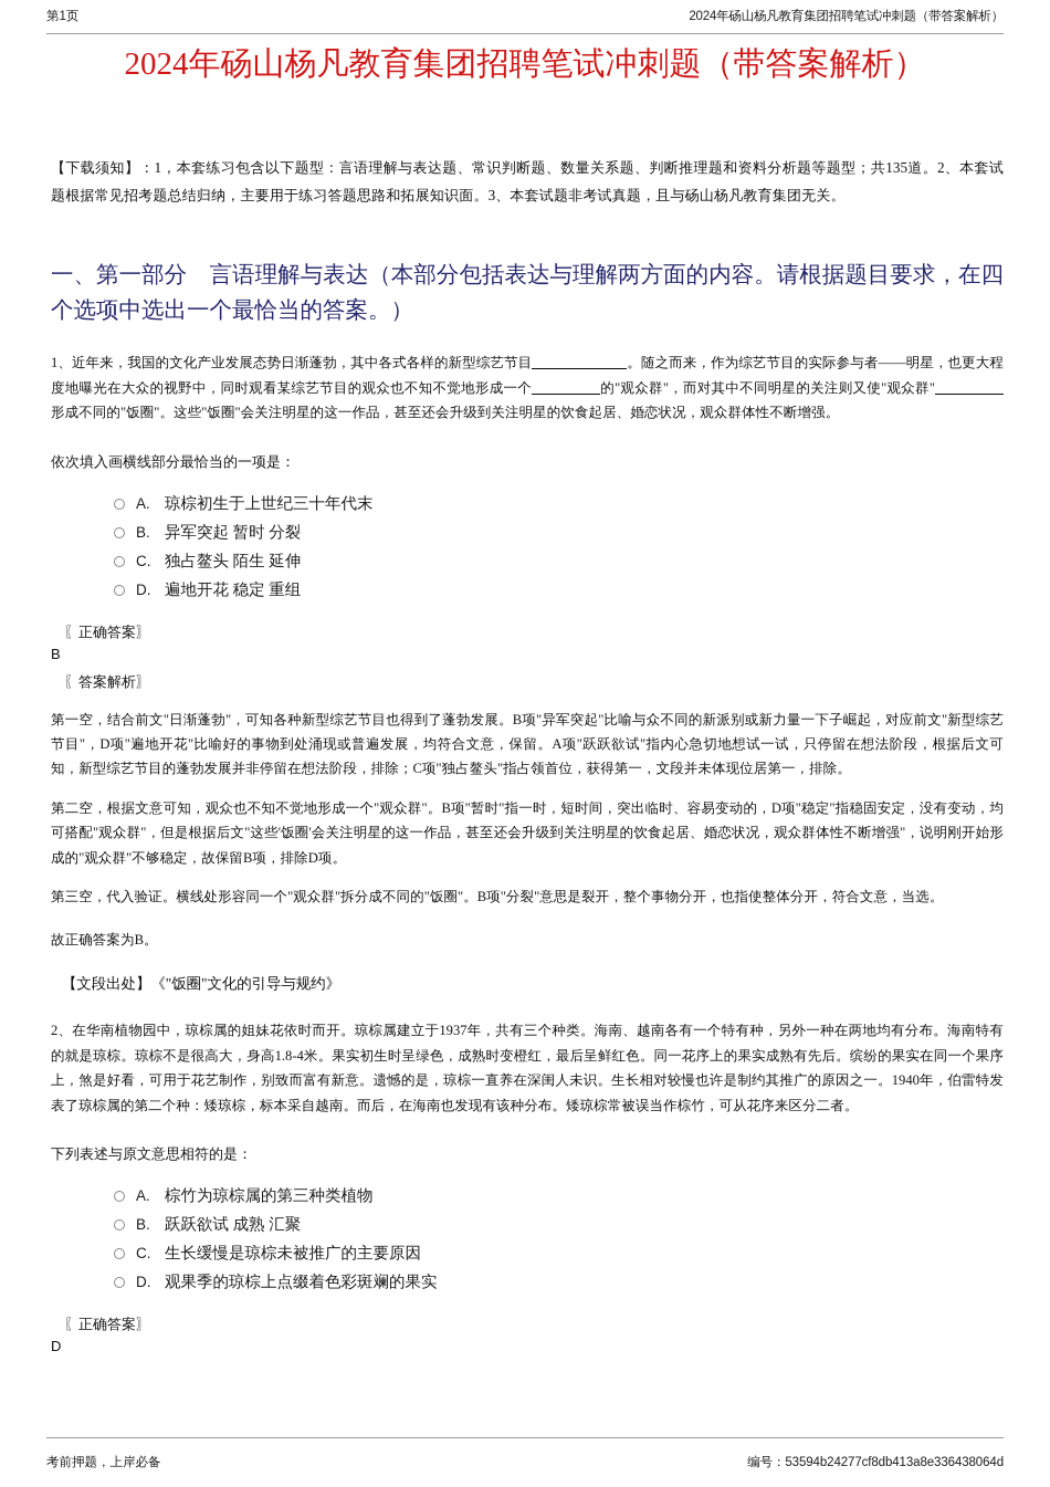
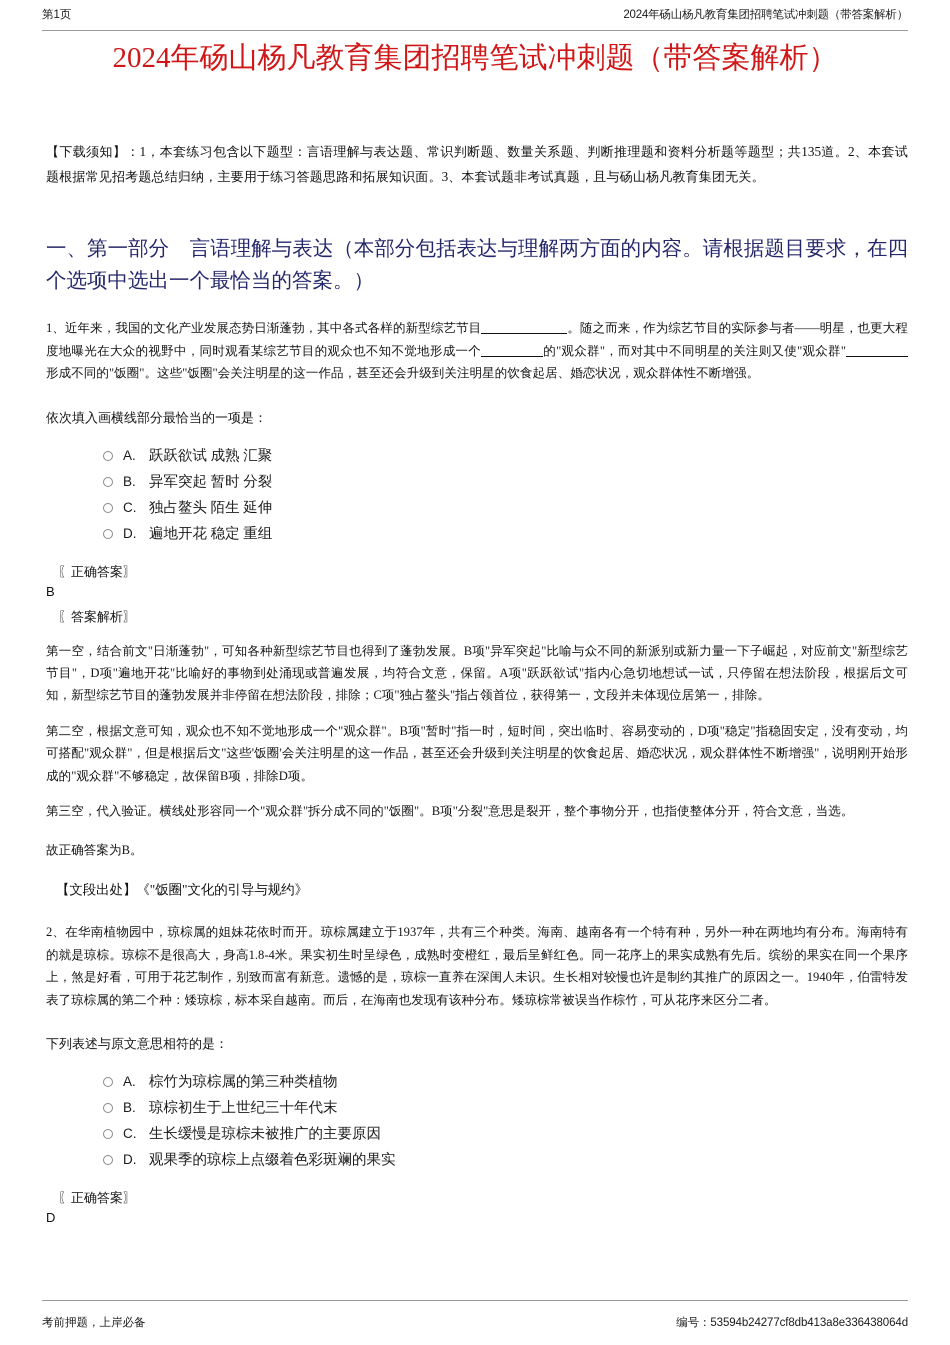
  第1页
  2024年砀山杨凡教育集团招聘笔试冲刺题（带答案解析）
  2024年砀山杨凡教育集团招聘笔试冲刺题（带答案解析）
  【下载须知】：1，本套练习包含以下题型：言语理解与表达题、常识判断题、数量关系题、判断推理题和资料分析题等题型；共135道。2、本套试题根据常见招考题总结归纳，主要用于练习答题思路和拓展知识面。3、本套试题非考试真题，且与砀山杨凡教育集团无关。
  一、第一部分 言语理解与表达（本部分包括表达与理解两方面的内容。请根据题目要求，在四个选项中选出一个最恰当的答案。）
  1、近年来，我国的文化产业发展态势日渐蓬勃，其中各式各样的新型综艺节目 。随之而来，作为综艺节目的实际参与者——明星，也更大程度地曝光在大众的视野中，同时观看某综艺节目的观众也不知不觉地形成一个 的"观众群"，而对其中不同明星的关注则又使"观众群"形成不同的"饭圈"。这些"饭圈"会关注明星的这一作品，甚至还会升级到关注明星的饮食起居、婚恋状况，观众群体性不断增强。
  依次填入画横线部分最恰当的一项是：
  A.
- 琼棕初生于上世纪三十年代末
+ 跃跃欲试 成熟 汇聚
  B.
  异军突起 暂时 分裂
  C.
  独占鳌头 陌生 延伸
  D.
  遍地开花 稳定 重组
  〖正确答案〗
  B
  〖答案解析〗
  第一空，结合前文"日渐蓬勃"，可知各种新型综艺节目也得到了蓬勃发展。B项"异军突起"比喻与众不同的新派别或新力量一下子崛起，对应前文"新型综艺节目"，D项"遍地开花"比喻好的事物到处涌现或普遍发展，均符合文意，保留。A项"跃跃欲试"指内心急切地想试一试，只停留在想法阶段，根据后文可知，新型综艺节目的蓬勃发展并非停留在想法阶段，排除；C项"独占鳌头"指占领首位，获得第一，文段并未体现位居第一，排除。
  第二空，根据文意可知，观众也不知不觉地形成一个"观众群"。B项"暂时"指一时，短时间，突出临时、容易变动的，D项"稳定"指稳固安定，没有变动，均可搭配"观众群"，但是根据后文"这些'饭圈'会关注明星的这一作品，甚至还会升级到关注明星的饮食起居、婚恋状况，观众群体性不断增强"，说明刚开始形成的"观众群"不够稳定，故保留B项，排除D项。
  第三空，代入验证。横线处形容同一个"观众群"拆分成不同的"饭圈"。B项"分裂"意思是裂开，整个事物分开，也指使整体分开，符合文意，当选。
  故正确答案为B。
  【文段出处】《"饭圈"文化的引导与规约》
  2、在华南植物园中，琼棕属的姐妹花依时而开。琼棕属建立于1937年，共有三个种类。海南、越南各有一个特有种，另外一种在两地均有分布。海南特有的就是琼棕。琼棕不是很高大，身高1.8-4米。果实初生时呈绿色，成熟时变橙红，最后呈鲜红色。同一花序上的果实成熟有先后。缤纷的果实在同一个果序上，煞是好看，可用于花艺制作，别致而富有新意。遗憾的是，琼棕一直养在深闺人未识。生长相对较慢也许是制约其推广的原因之一。1940年，伯雷特发表了琼棕属的第二个种：矮琼棕，标本采自越南。而后，在海南也发现有该种分布。矮琼棕常被误当作棕竹，可从花序来区分二者。
  下列表述与原文意思相符的是：
  A.
  棕竹为琼棕属的第三种类植物
  B.
- 跃跃欲试 成熟 汇聚
+ 琼棕初生于上世纪三十年代末
  C.
  生长缓慢是琼棕未被推广的主要原因
  D.
  观果季的琼棕上点缀着色彩斑斓的果实
  〖正确答案〗
  D
  考前押题，上岸必备
  编号：53594b24277cf8db413a8e336438064d
